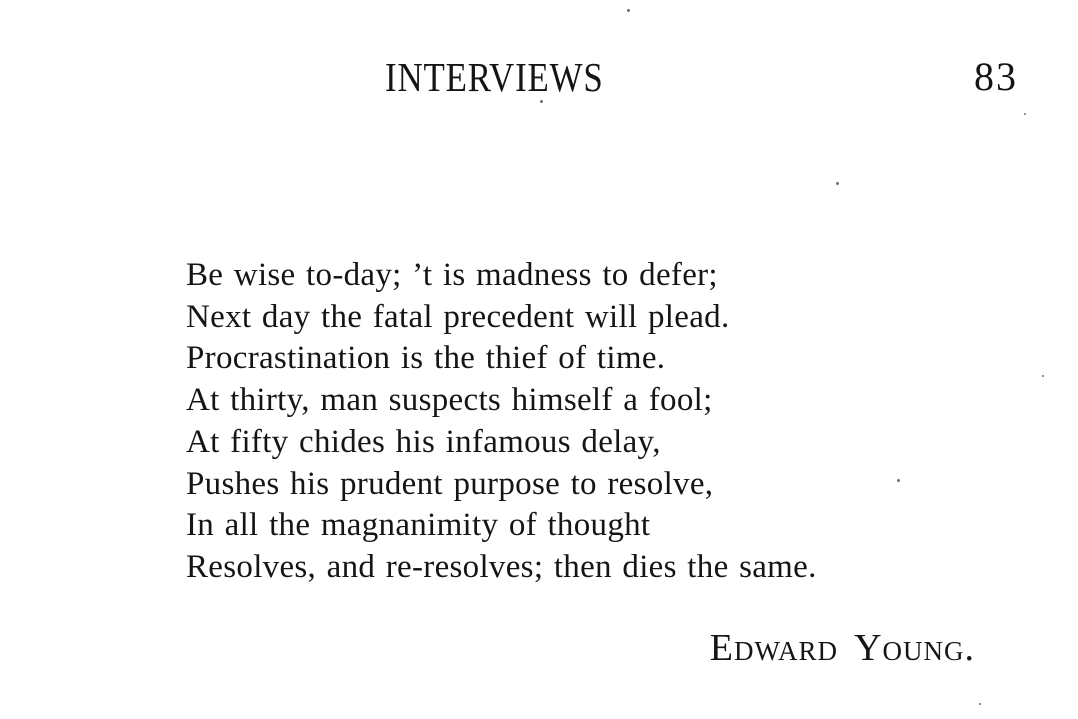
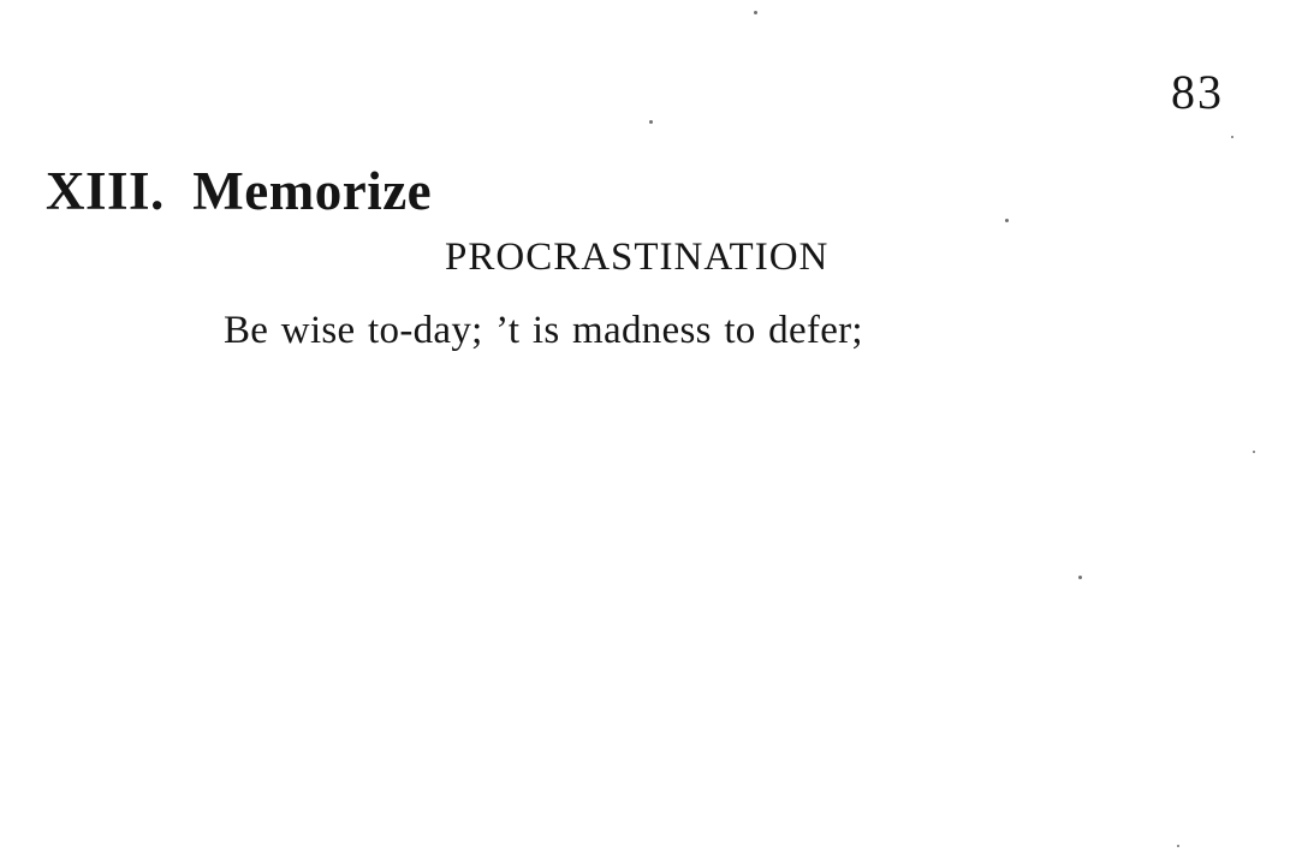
- INTERVIEWS
  83
+ XIII. Memorize
+ PROCRASTINATION
  Be wise to-day; ’t is madness to defer;
- Next day the fatal precedent will plead.
- Procrastination is the thief of time.
- At thirty, man suspects himself a fool;
- At fifty chides his infamous delay,
- Pushes his prudent purpose to resolve,
- In all the magnanimity of thought
- Resolves, and re-resolves; then dies the same.
- Edward Young.
